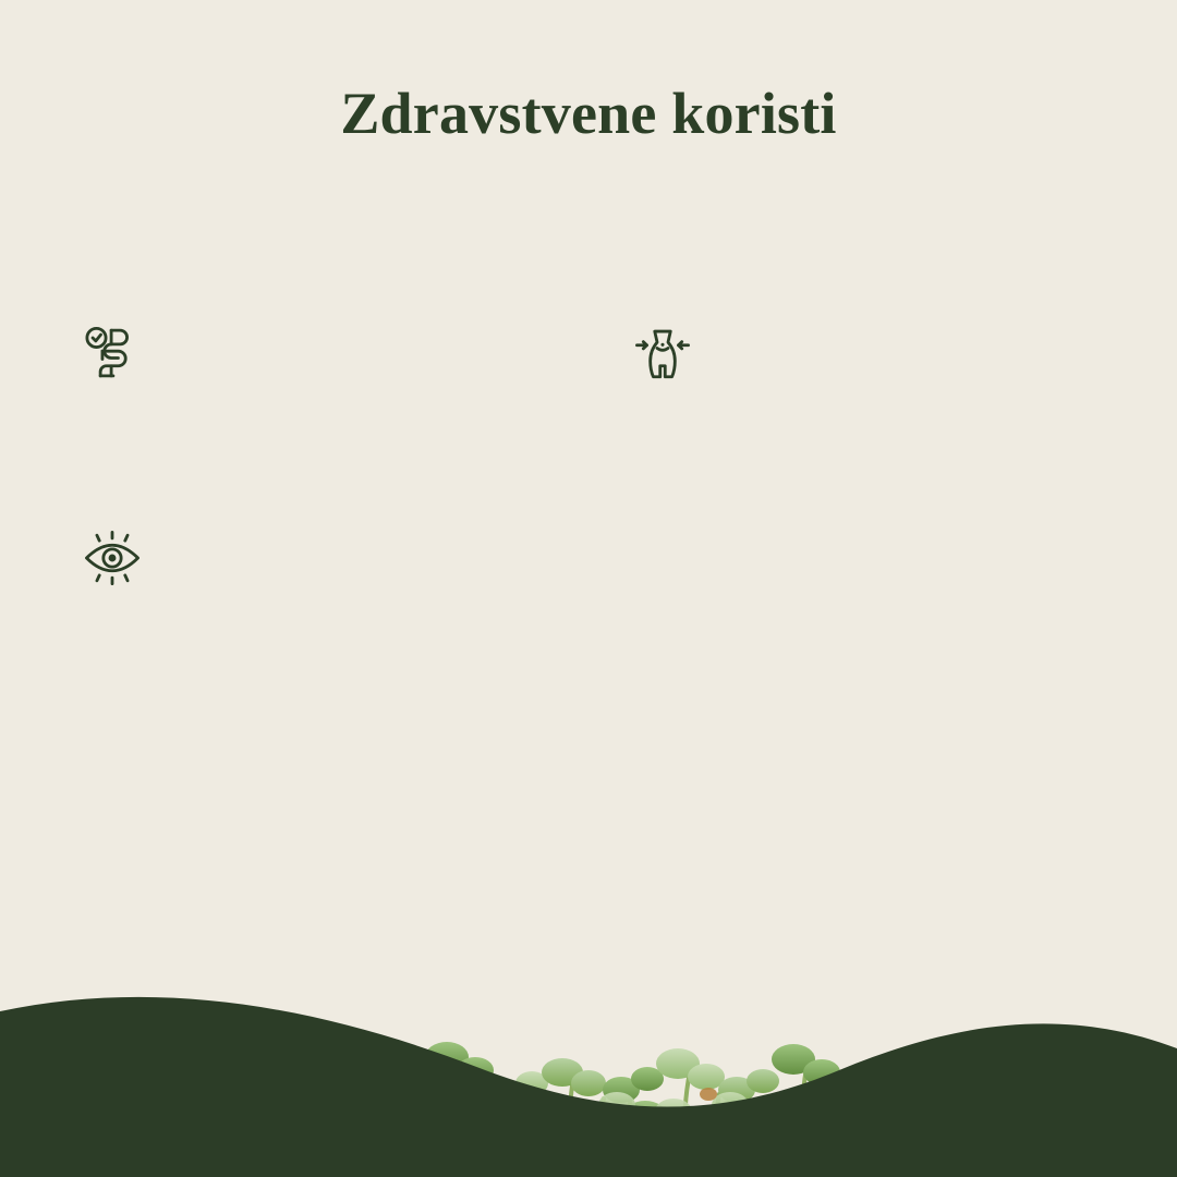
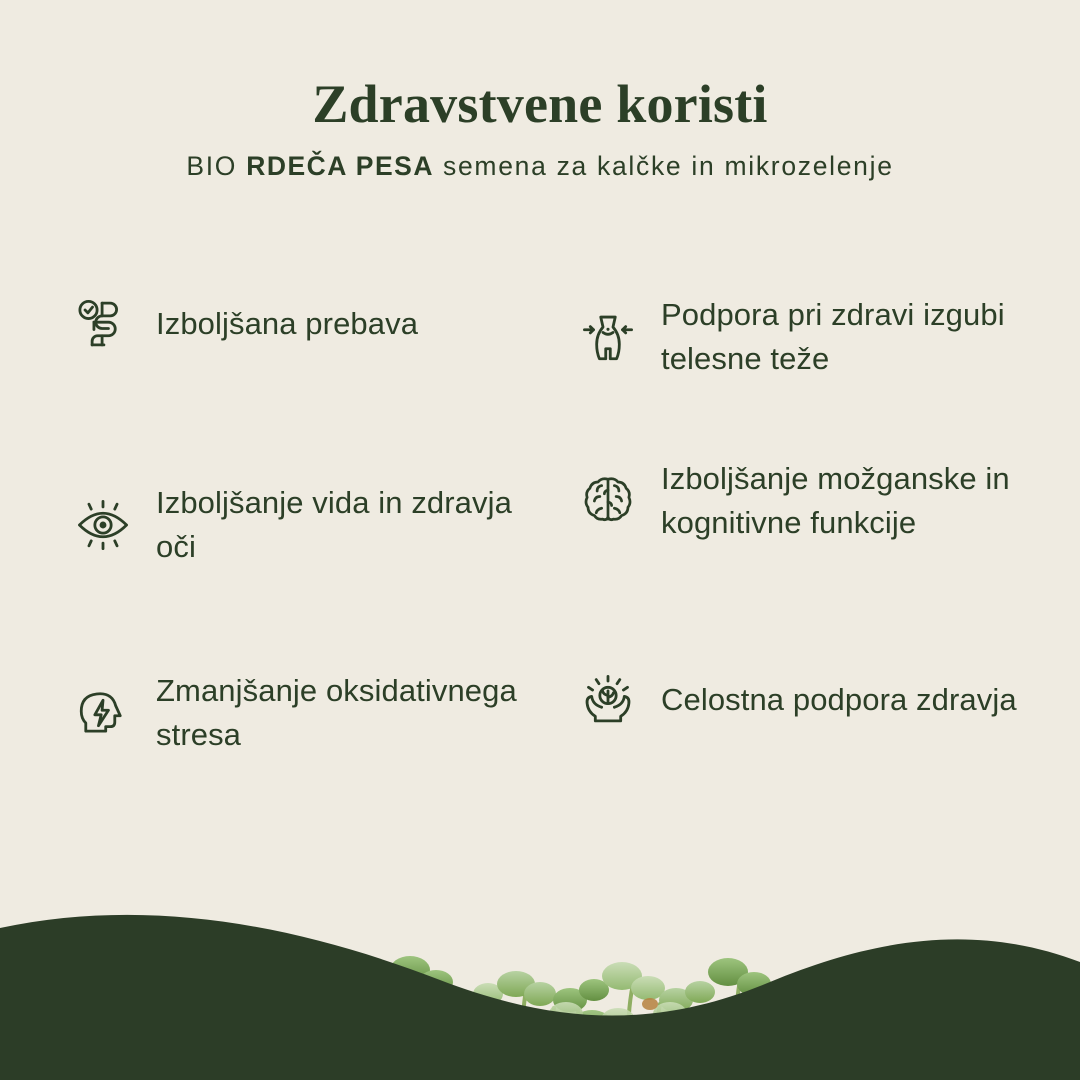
  Zdravstvene koristi
+ BIO RDEČA PESA semena za kalčke in mikrozelenje
+ Izboljšana prebava
+ Podpora pri zdravi izgubi telesne teže
+ Izboljšanje vida in zdravja oči
+ Izboljšanje možganske in kognitivne funkcije
+ Zmanjšanje oksidativnega stresa
+ Celostna podpora zdravja
